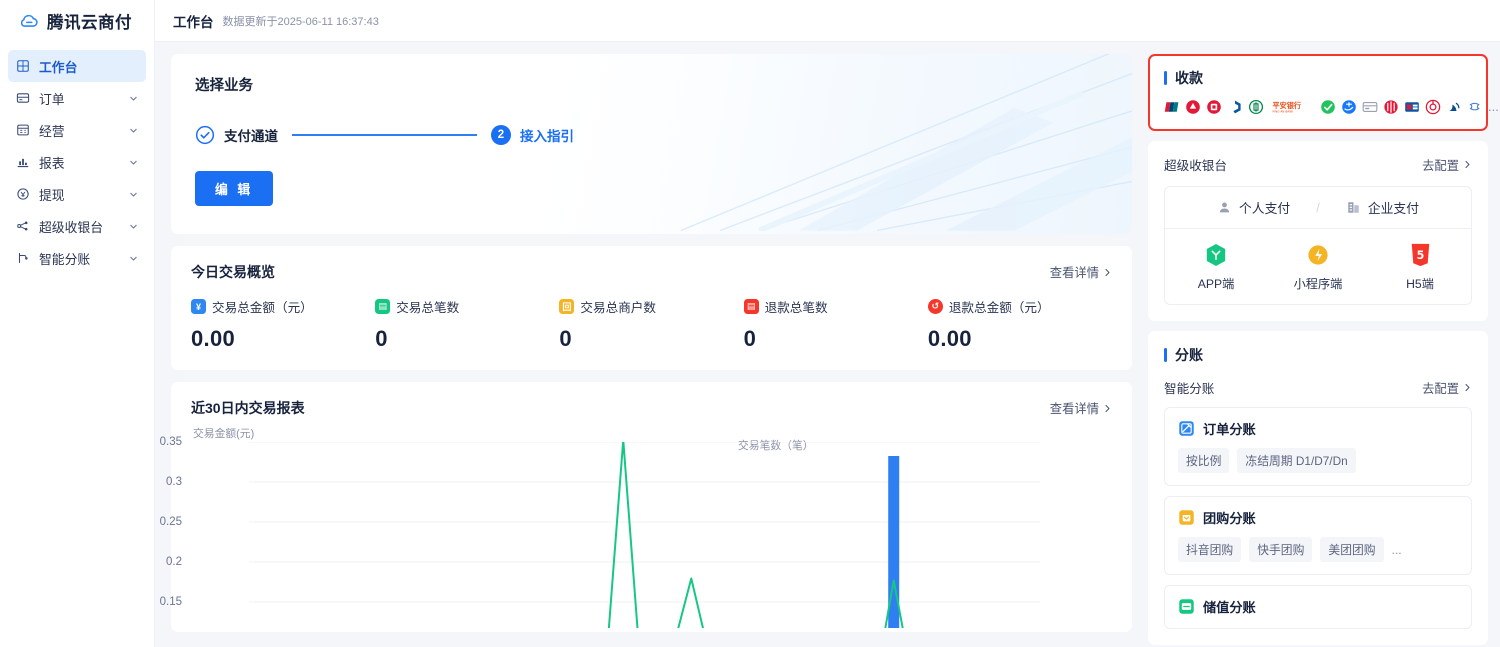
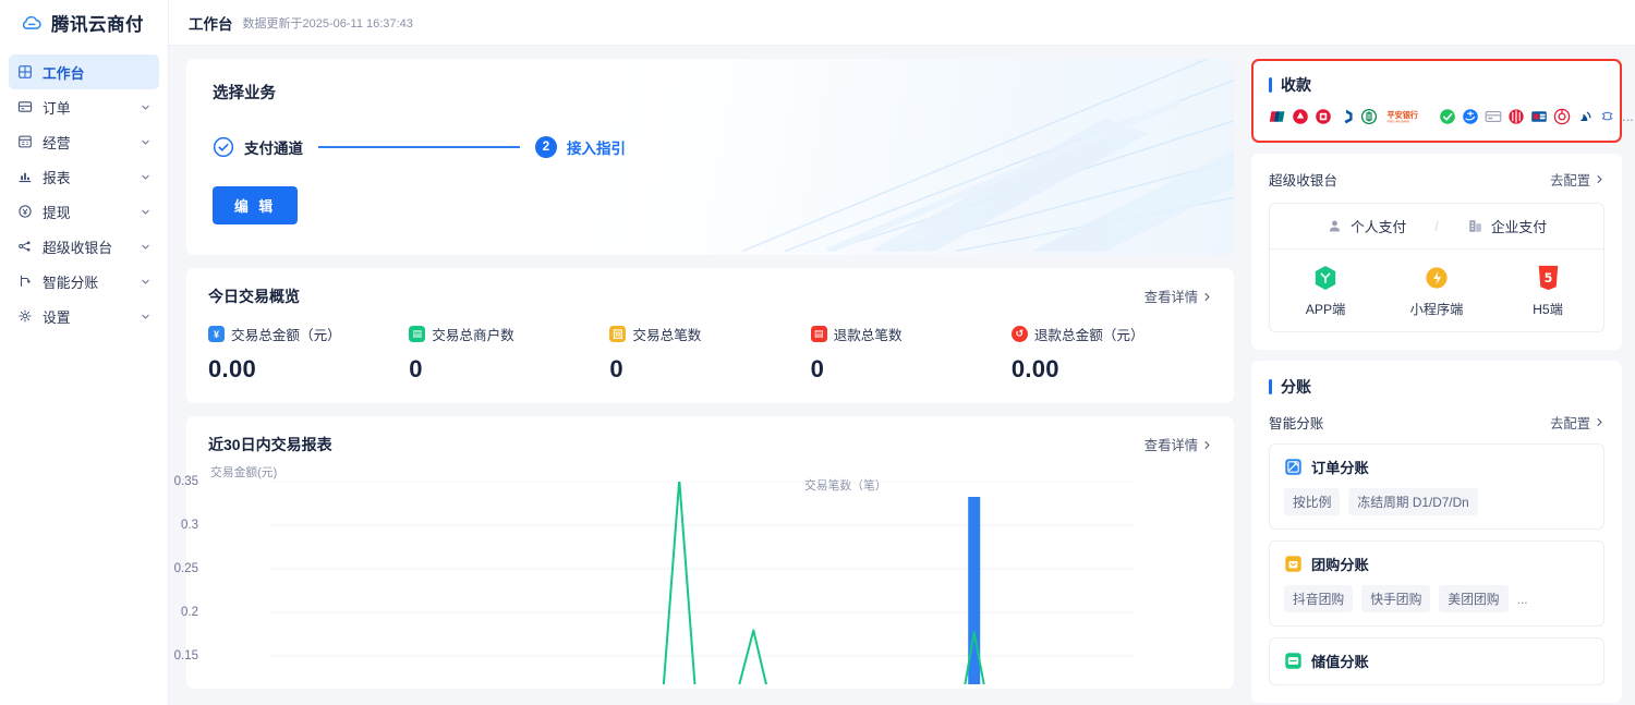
  腾讯云商付
  工作台
  数据更新于2025-06-11 16:37:43
  工作台
  订单
  经营
  报表
  提现
  超级收银台
  智能分账
+ 设置
  选择业务
  支付通道
  2
  接入指引
  编 辑
  今日交易概览
  查看详情
  ¥
  交易总金额（元）
  0.00
  ▤
- 交易总笔数
+ 交易总商户数
  0
  回
- 交易总商户数
+ 交易总笔数
  0
  ▤
  退款总笔数
  0
  ↺
  退款总金额（元）
  0.00
  近30日内交易报表
  查看详情
  交易金额(元)
  交易笔数（笔）
  0.35
  0.3
  0.25
  0.2
  0.15
  收款
  平安银行
  ...
  超级收银台
  去配置
  个人支付
  /
  企业支付
  APP端
  小程序端
  5
  H5端
  分账
  智能分账
  去配置
  订单分账
  按比例
  冻结周期 D1/D7/Dn
  团购分账
  抖音团购
  快手团购
  美团团购
  ...
  储值分账
